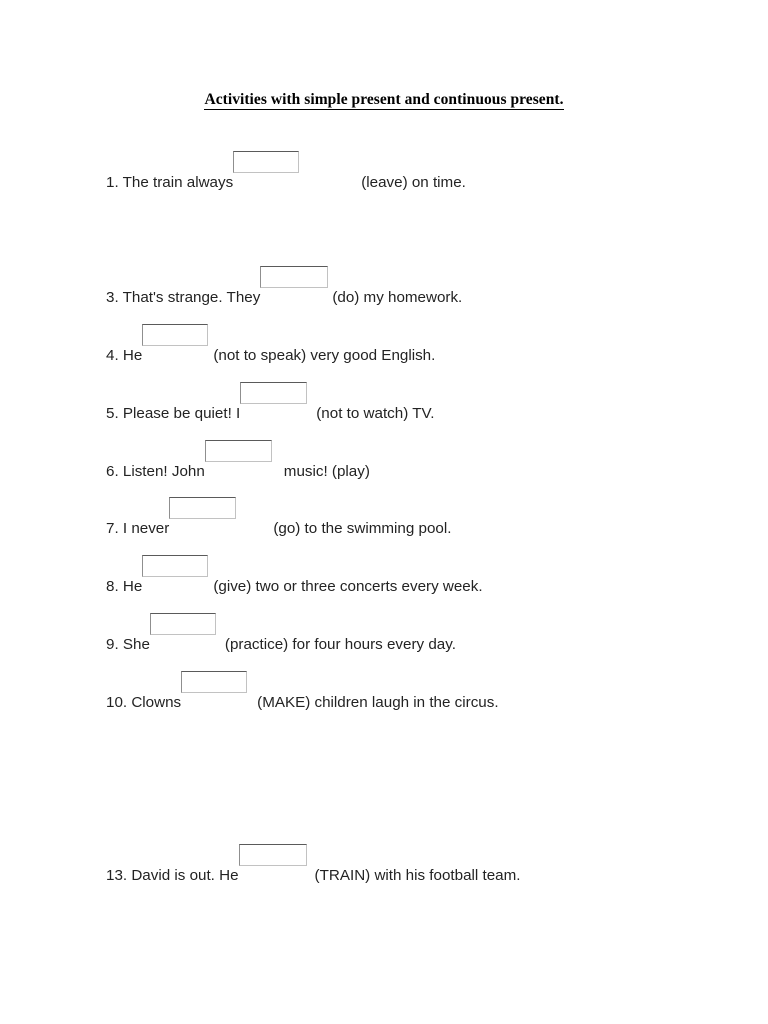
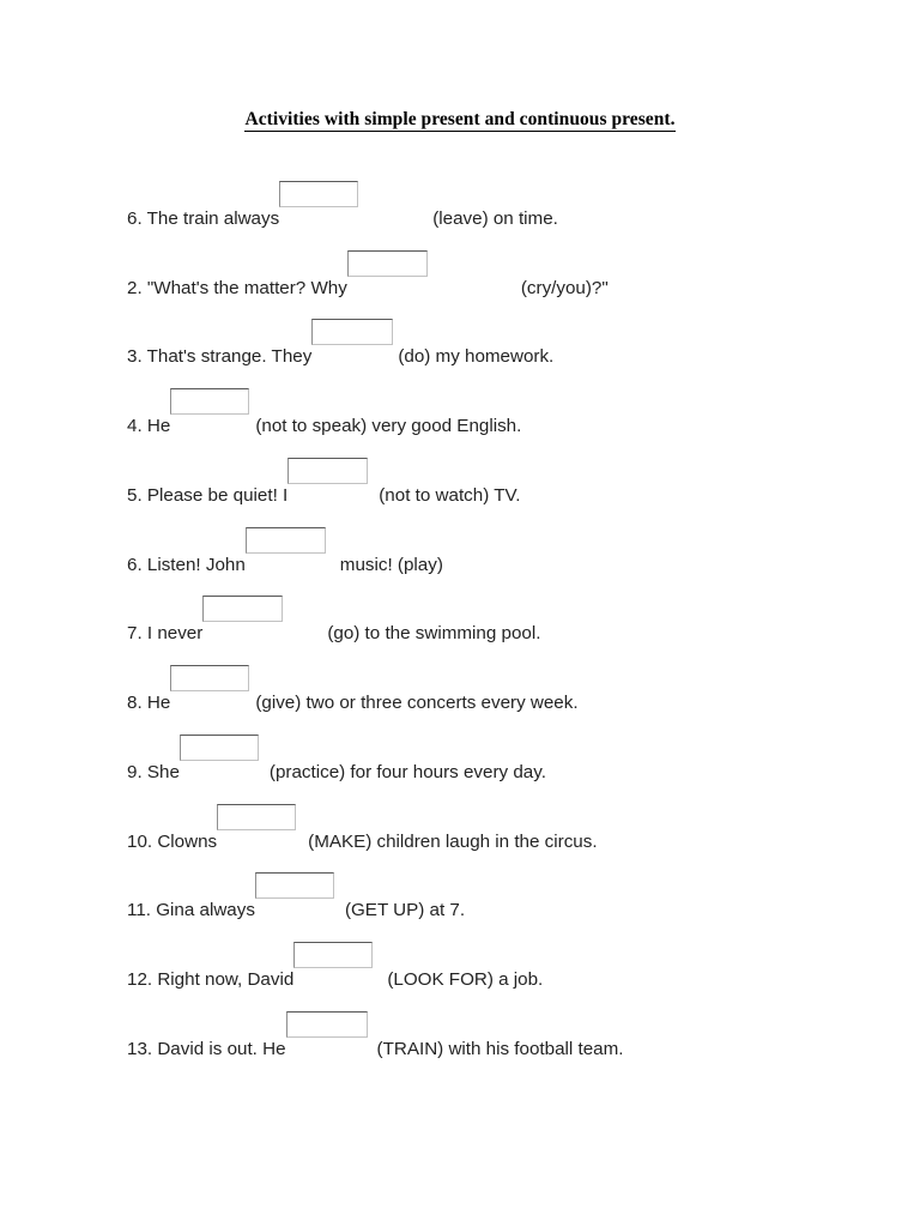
  Activities with simple present and continuous present.
- 1. The train always (leave) on time.
+ 6. The train always (leave) on time.
+ 2. "What's the matter? Why (cry/you)?"
  3. That's strange. They (do) my homework.
  4. He (not to speak) very good English.
  5. Please be quiet! I (not to watch) TV.
  6. Listen! John music! (play)
  7. I never (go) to the swimming pool.
  8. He (give) two or three concerts every week.
  9. She (practice) for four hours every day.
  10. Clowns (MAKE) children laugh in the circus.
+ 11. Gina always (GET UP) at 7.
+ 12. Right now, David (LOOK FOR) a job.
  13. David is out. He (TRAIN) with his football team.
